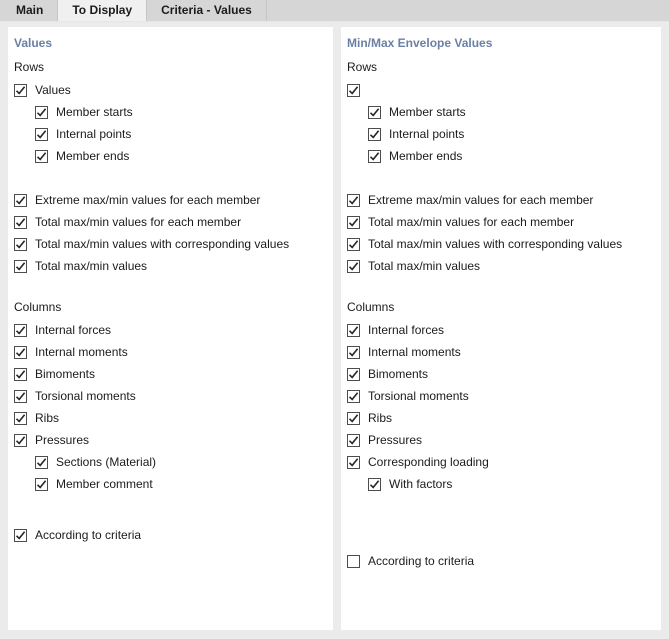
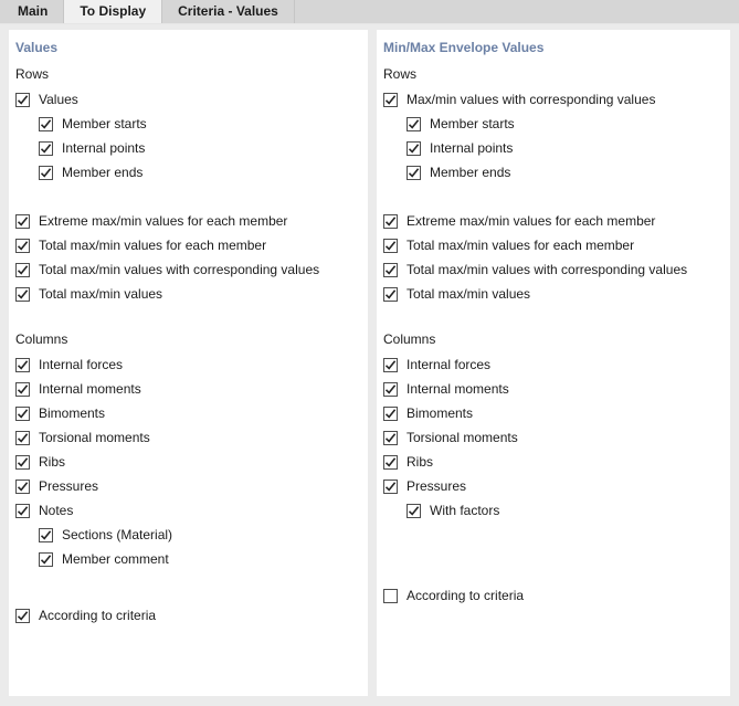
  Main
  To Display
  Criteria - Values
  Values
  Rows
  Values
  Member starts
  Internal points
  Member ends
  Extreme max/min values for each member
  Total max/min values for each member
  Total max/min values with corresponding values
  Total max/min values
  Columns
  Internal forces
  Internal moments
  Bimoments
  Torsional moments
  Ribs
  Pressures
+ Notes
  Sections (Material)
  Member comment
  According to criteria
  Min/Max Envelope Values
  Rows
+ Max/min values with corresponding values
  Member starts
  Internal points
  Member ends
  Extreme max/min values for each member
  Total max/min values for each member
  Total max/min values with corresponding values
  Total max/min values
  Columns
  Internal forces
  Internal moments
  Bimoments
  Torsional moments
  Ribs
  Pressures
- Corresponding loading
  With factors
  According to criteria
